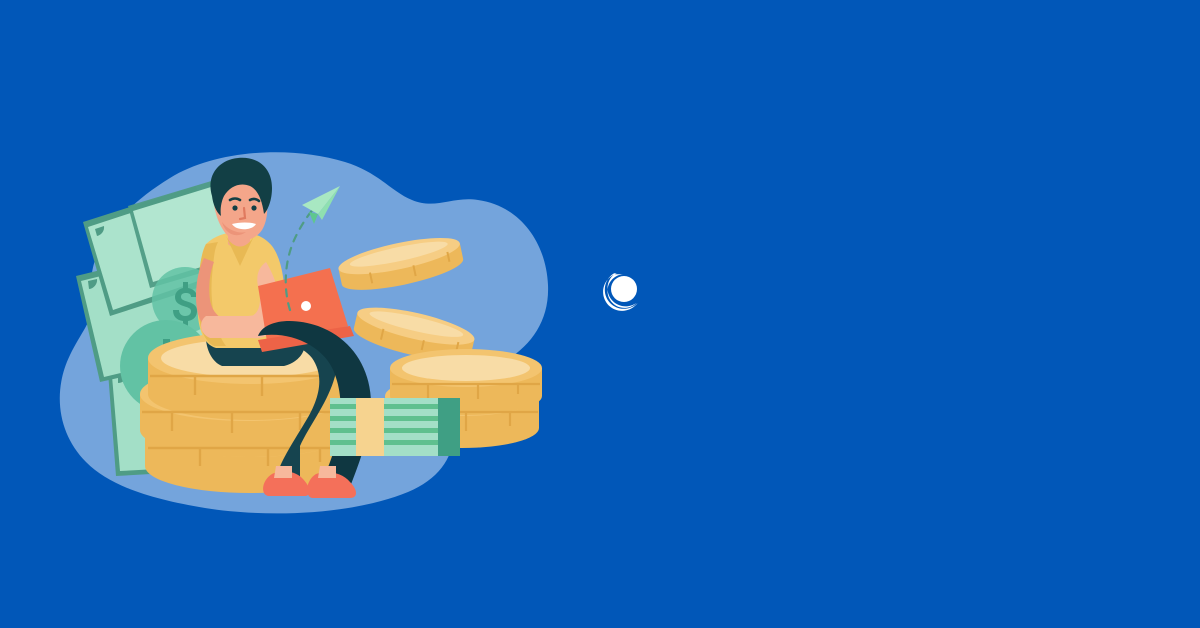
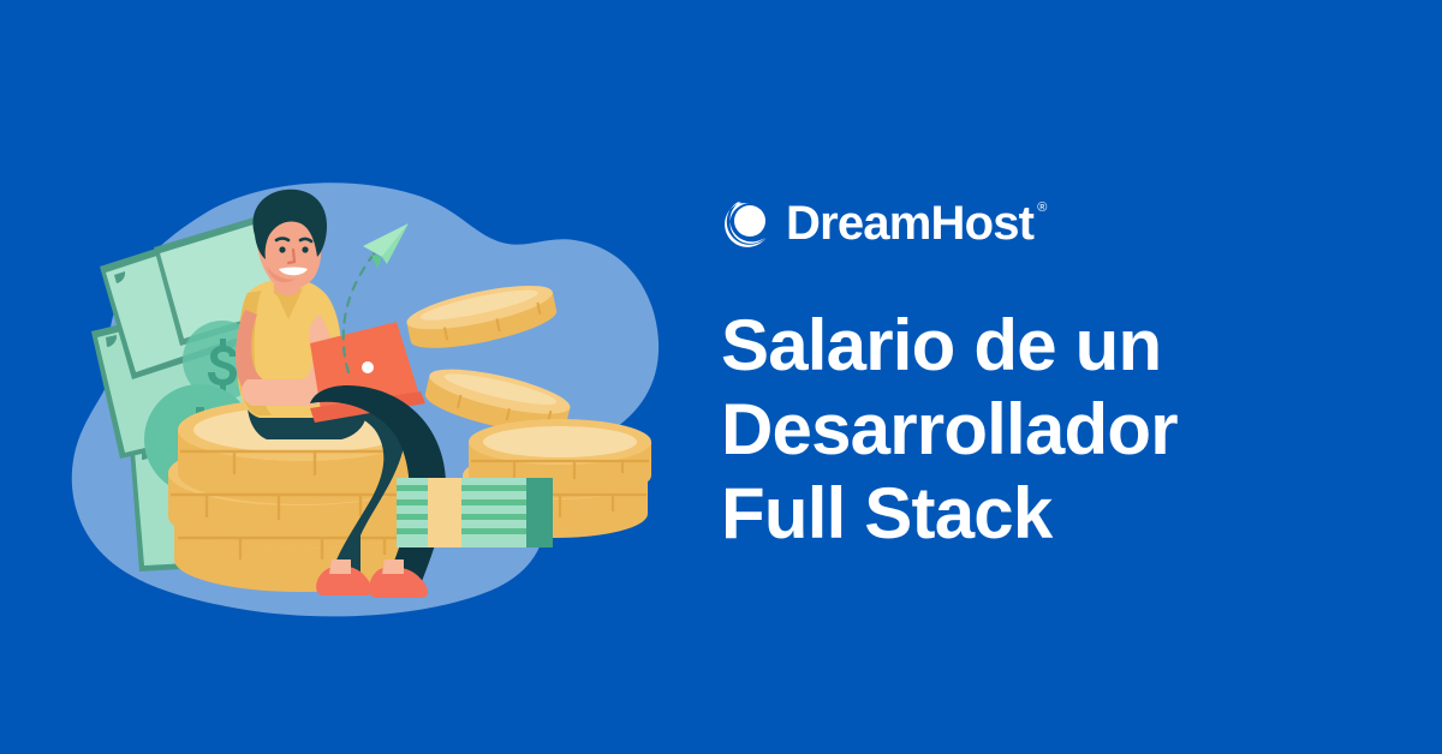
+ DreamHost
+ ®
+ Salario de un Desarrollador Full Stack
